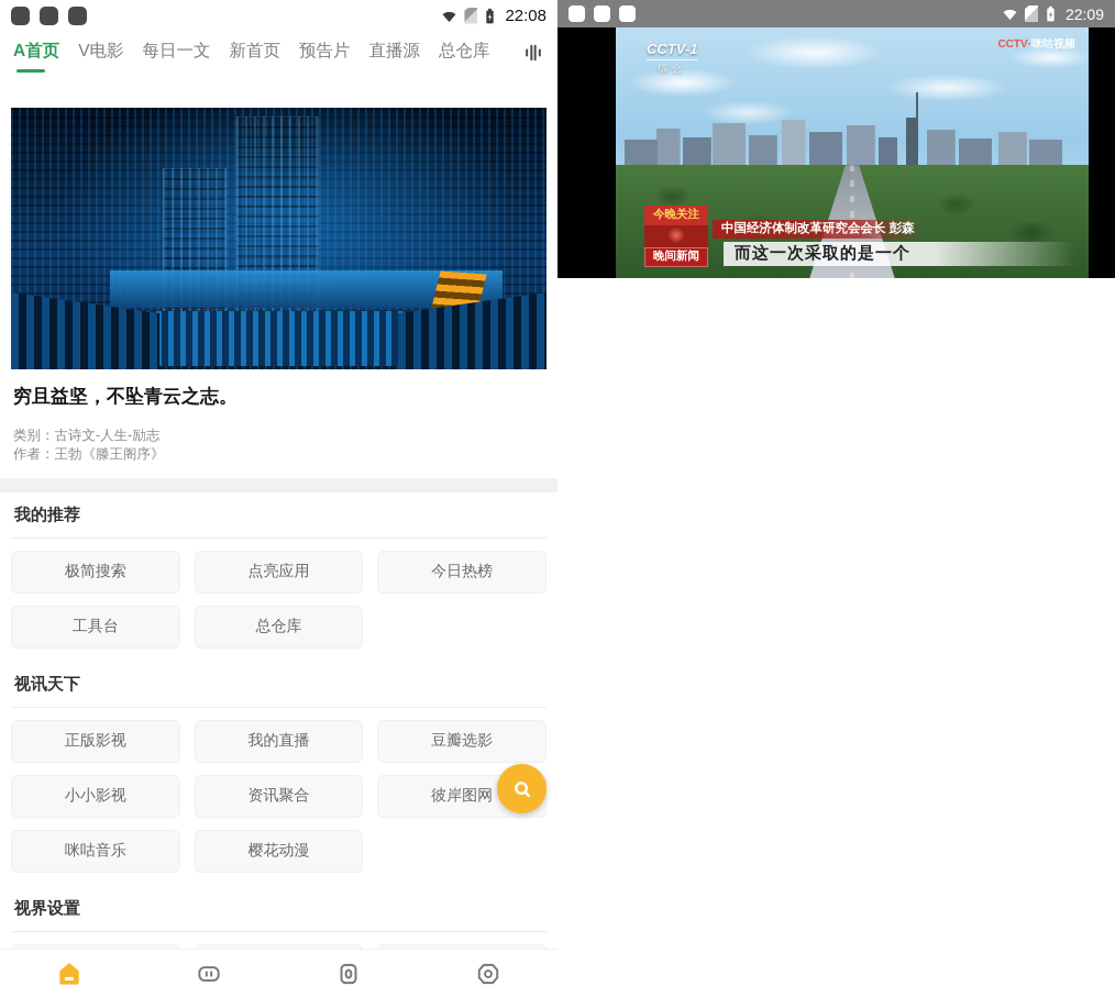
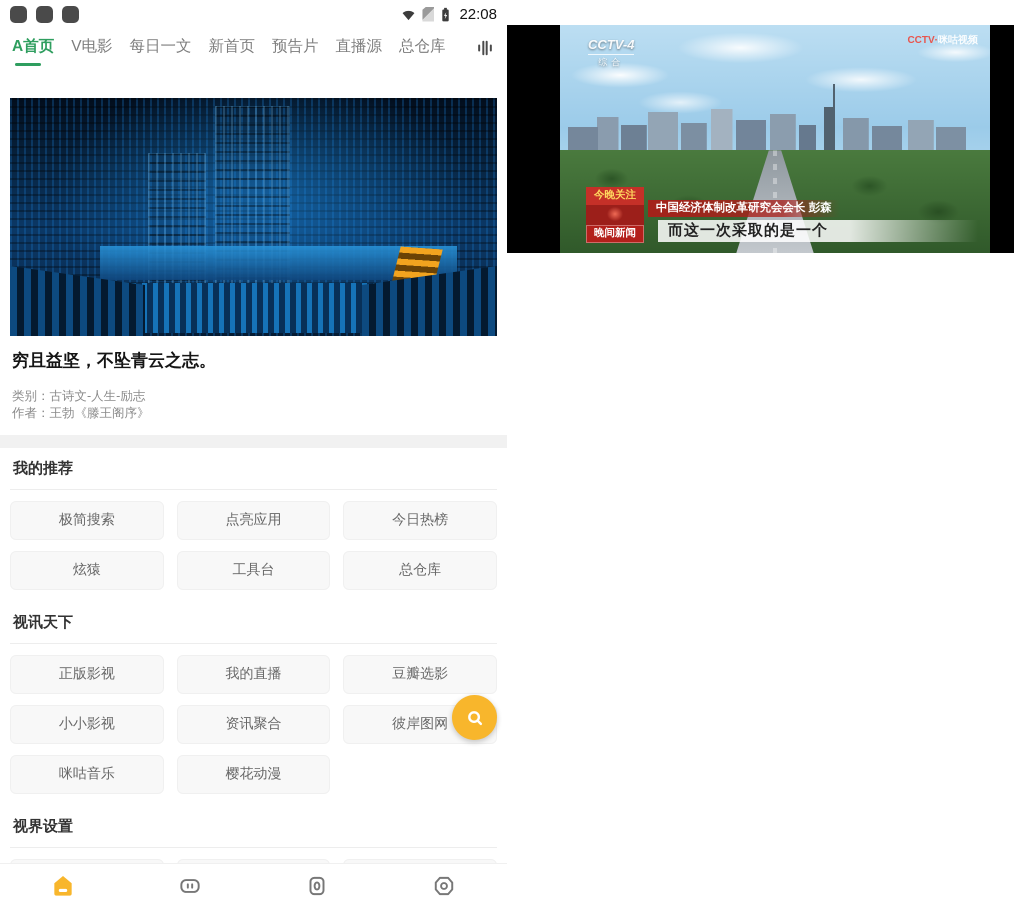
  22:08
  A首页
  V电影
  每日一文
  新首页
  预告片
  直播源
  总仓库
  穷且益坚，不坠青云之志。
  类别：古诗文-人生-励志
  作者：王勃《滕王阁序》
  我的推荐
  极简搜索
  点亮应用
  今日热榜
+ 炫猿
  工具台
  总仓库
  视讯天下
  正版影视
  我的直播
  豆瓣选影
  小小影视
  资讯聚合
  彼岸图网
  咪咕音乐
  樱花动漫
  视界设置
- 22:09
- CCTV-1
+ CCTV-4
  综合
  CCTV·咪咕视频
  今晚关注
  晚间新闻
  中国经济体制改革研究会会长 彭森
  而这一次采取的是一个
